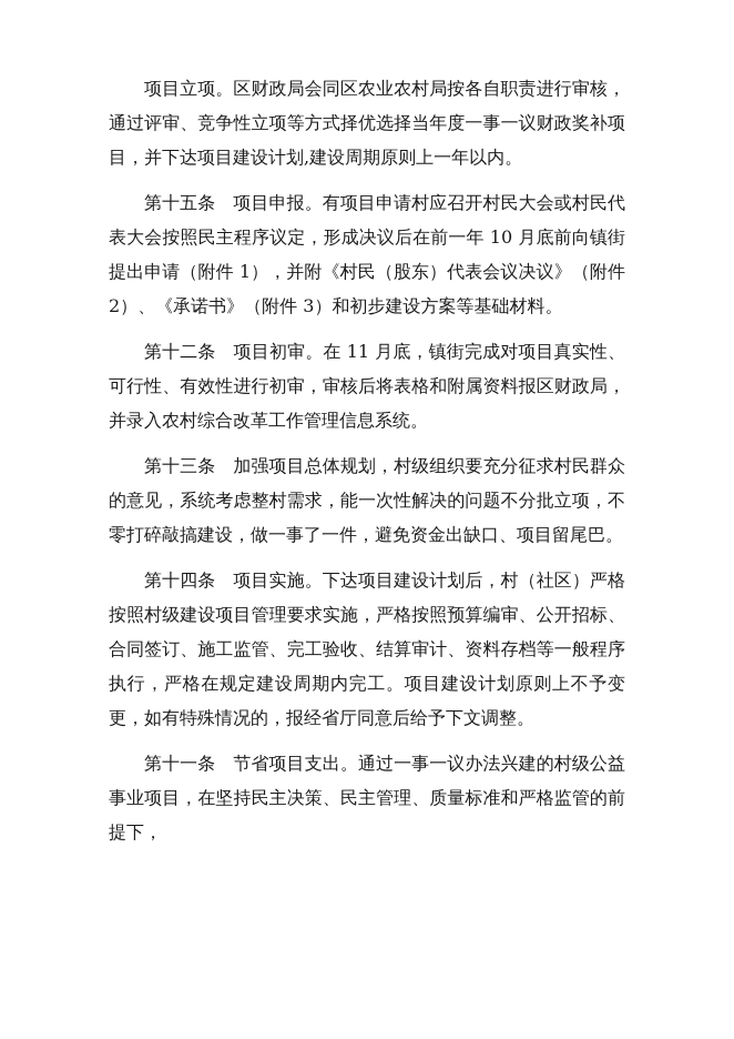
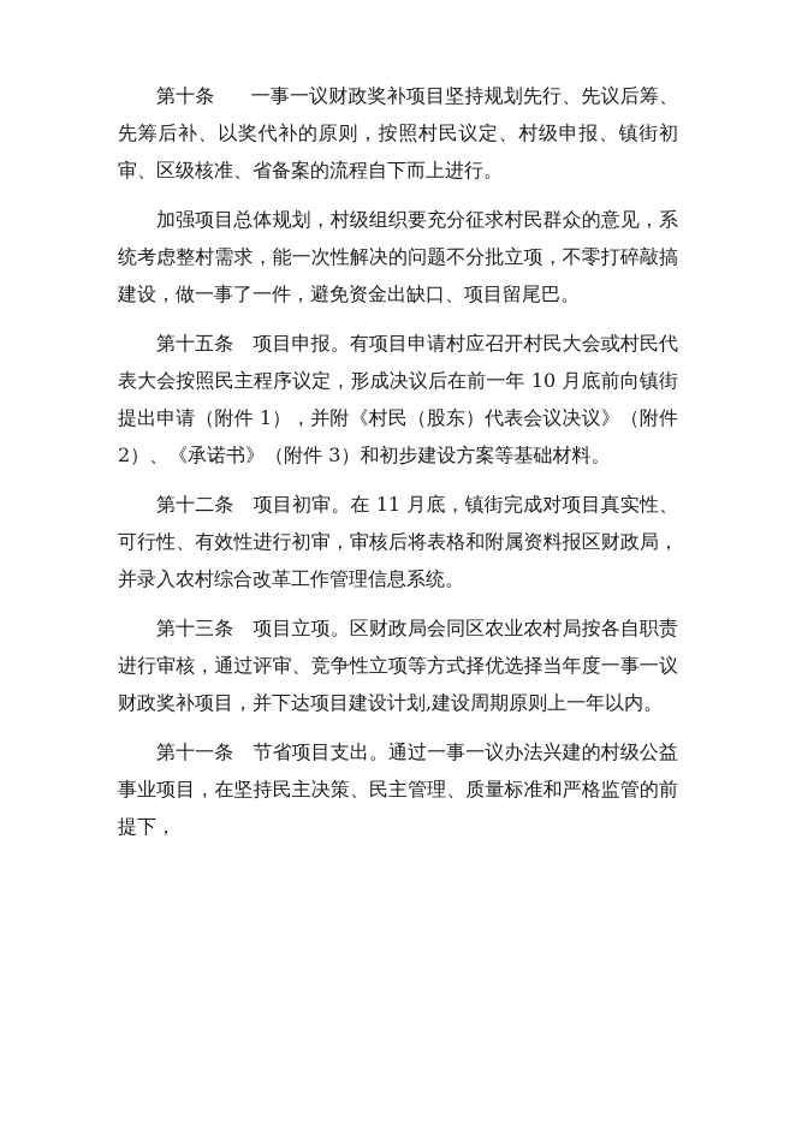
+ 第十条 一事一议财政奖补项目坚持规划先行、先议后筹、先筹后补、以奖代补的原则，按照村民议定、村级申报、镇街初审、区级核准、省备案的流程自下而上进行。
- 项目立项。区财政局会同区农业农村局按各自职责进行审核，通过评审、竞争性立项等方式择优选择当年度一事一议财政奖补项目，并下达项目建设计划,建设周期原则上一年以内。
+ 加强项目总体规划，村级组织要充分征求村民群众的意见，系统考虑整村需求，能一次性解决的问题不分批立项，不零打碎敲搞建设，做一事了一件，避免资金出缺口、项目留尾巴。
  第十五条 项目申报。有项目申请村应召开村民大会或村民代表大会按照民主程序议定，形成决议后在前一年 10 月底前向镇街提出申请（附件 1），并附《村民（股东）代表会议决议》（附件 2）、《承诺书》（附件 3）和初步建设方案等基础材料。
  第十二条 项目初审。在 11 月底，镇街完成对项目真实性、可行性、有效性进行初审，审核后将表格和附属资料报区财政局，并录入农村综合改革工作管理信息系统。
- 第十三条 加强项目总体规划，村级组织要充分征求村民群众的意见，系统考虑整村需求，能一次性解决的问题不分批立项，不零打碎敲搞建设，做一事了一件，避免资金出缺口、项目留尾巴。
+ 第十三条 项目立项。区财政局会同区农业农村局按各自职责进行审核，通过评审、竞争性立项等方式择优选择当年度一事一议财政奖补项目，并下达项目建设计划,建设周期原则上一年以内。
- 第十四条 项目实施。下达项目建设计划后，村（社区）严格按照村级建设项目管理要求实施，严格按照预算编审、公开招标、合同签订、施工监管、完工验收、结算审计、资料存档等一般程序执行，严格在规定建设周期内完工。项目建设计划原则上不予变更，如有特殊情况的，报经省厅同意后给予下文调整。
  第十一条 节省项目支出。通过一事一议办法兴建的村级公益事业项目，在坚持民主决策、民主管理、质量标准和严格监管的前提下，
